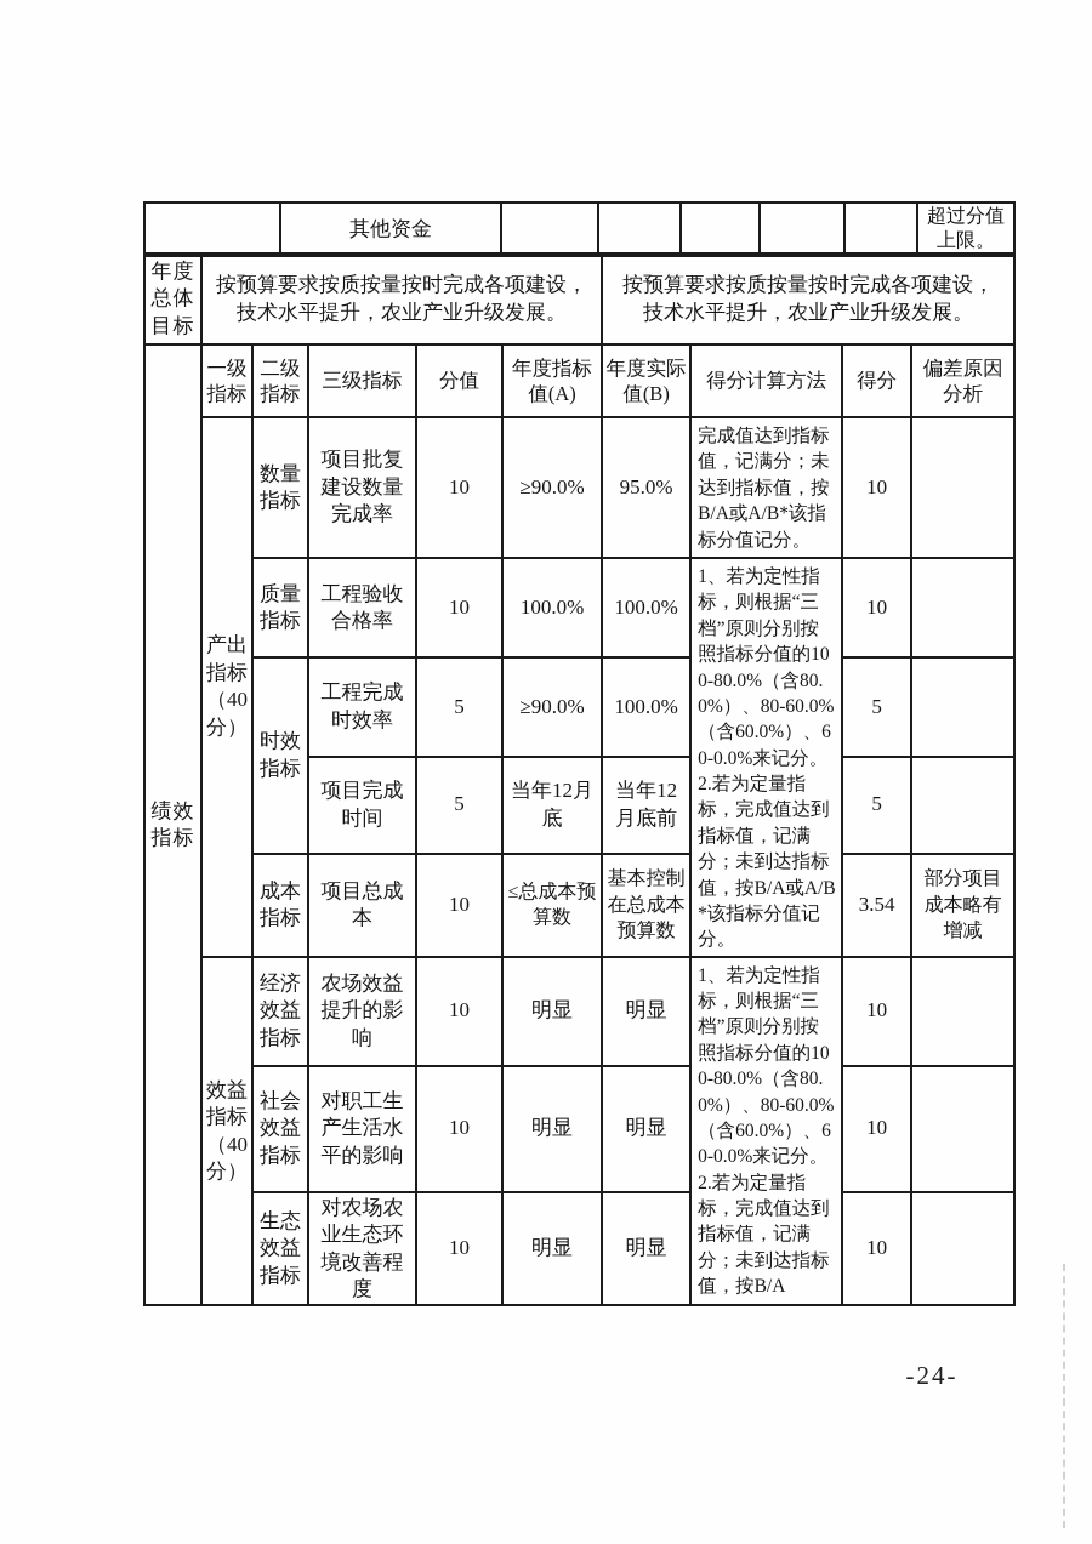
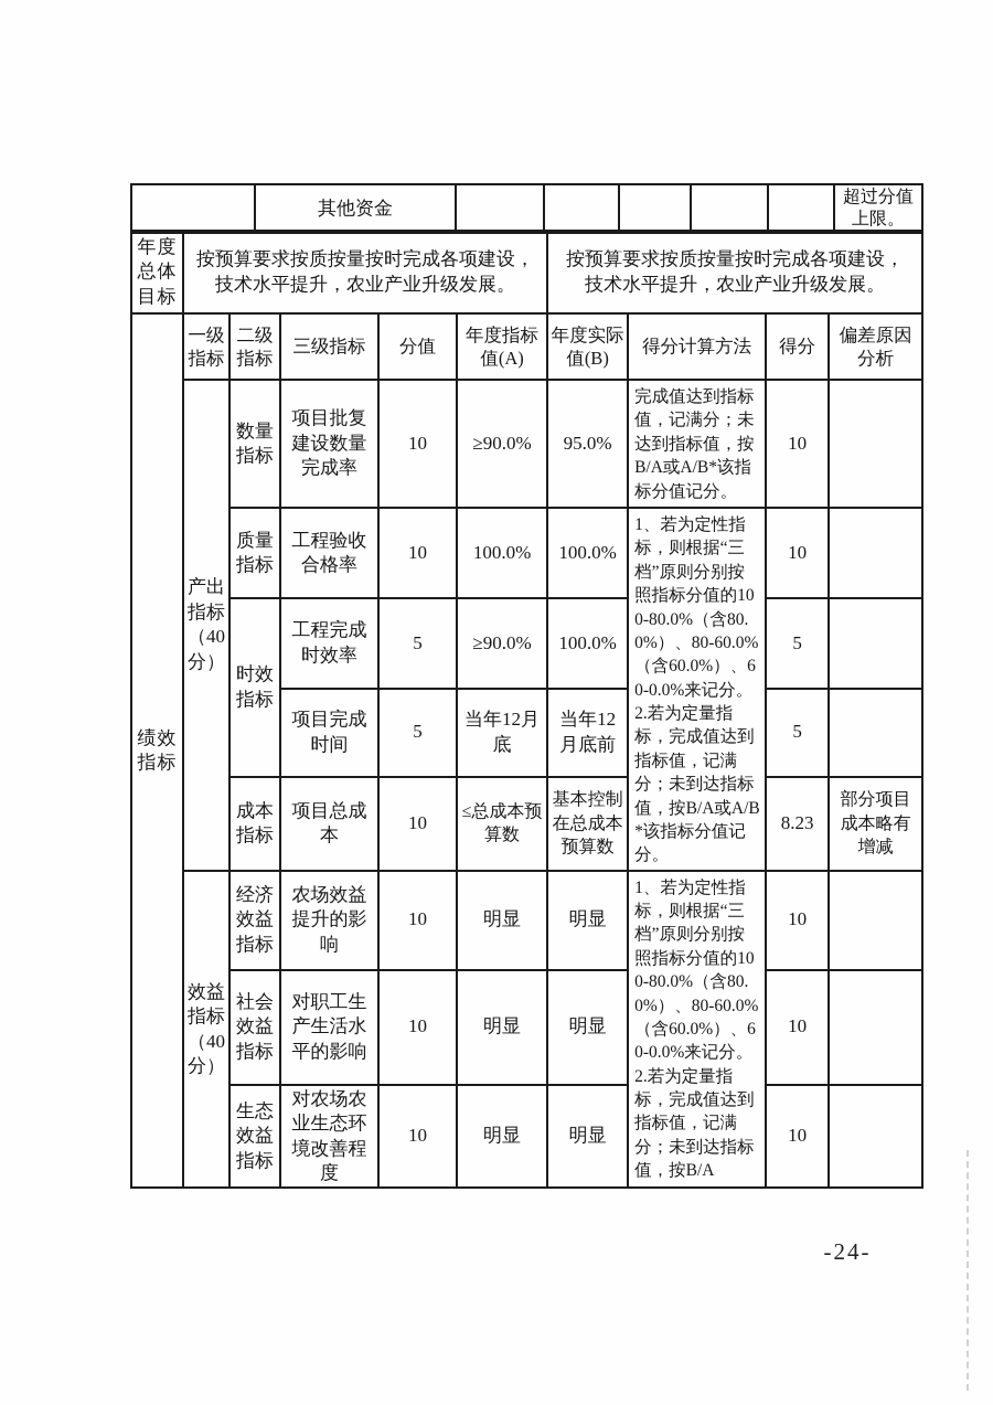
  	其他资金						超过分值上限。
  年度总体目标	按预算要求按质按量按时完成各项建设，技术水平提升，农业产业升级发展。	按预算要求按质按量按时完成各项建设，技术水平提升，农业产业升级发展。
  绩效指标	一级指标	二级指标	三级指标	分值	年度指标值(A)	年度实际值(B)	得分计算方法	得分	偏差原因分析
  产出指标（40分）	数量指标	项目批复建设数量完成率	10	≥90.0%	95.0%	完成值达到指标值，记满分；未达到指标值，按B/A或A/B*该指标分值记分。	10
  质量指标	工程验收合格率	10	100.0%	100.0%	1、若为定性指标，则根据“三档”原则分别按照指标分值的100-80.0%（含80.0%）、80-60.0%（含60.0%）、60-0.0%来记分。2.若为定量指标，完成值达到指标值，记满分；未到达指标值，按B/A或A/B*该指标分值记分。	10
  时效指标	工程完成时效率	5	≥90.0%	100.0%	5
  项目完成时间	5	当年12月底	当年12月底前	5
- 成本指标	项目总成本	10	≤总成本预算数	基本控制在总成本预算数	3.54	部分项目成本略有增减
+ 成本指标	项目总成本	10	≤总成本预算数	基本控制在总成本预算数	8.23	部分项目成本略有增减
  效益指标（40分）	经济效益指标	农场效益提升的影响	10	明显	明显	1、若为定性指标，则根据“三档”原则分别按照指标分值的100-80.0%（含80.0%）、80-60.0%（含60.0%）、60-0.0%来记分。2.若为定量指标，完成值达到指标值，记满分；未到达指标值，按B/A	10
  社会效益指标	对职工生产生活水平的影响	10	明显	明显	10
  生态效益指标	对农场农业生态环境改善程度	10	明显	明显	10
  -24-
